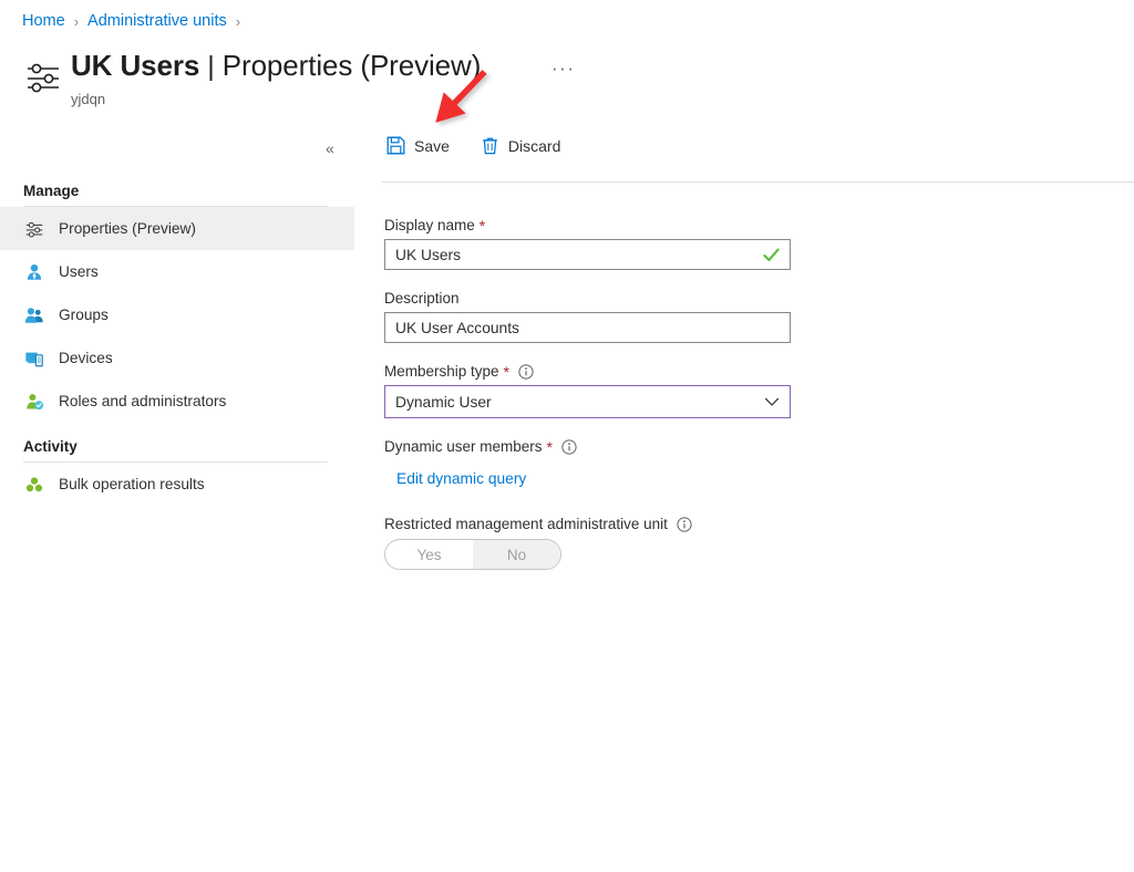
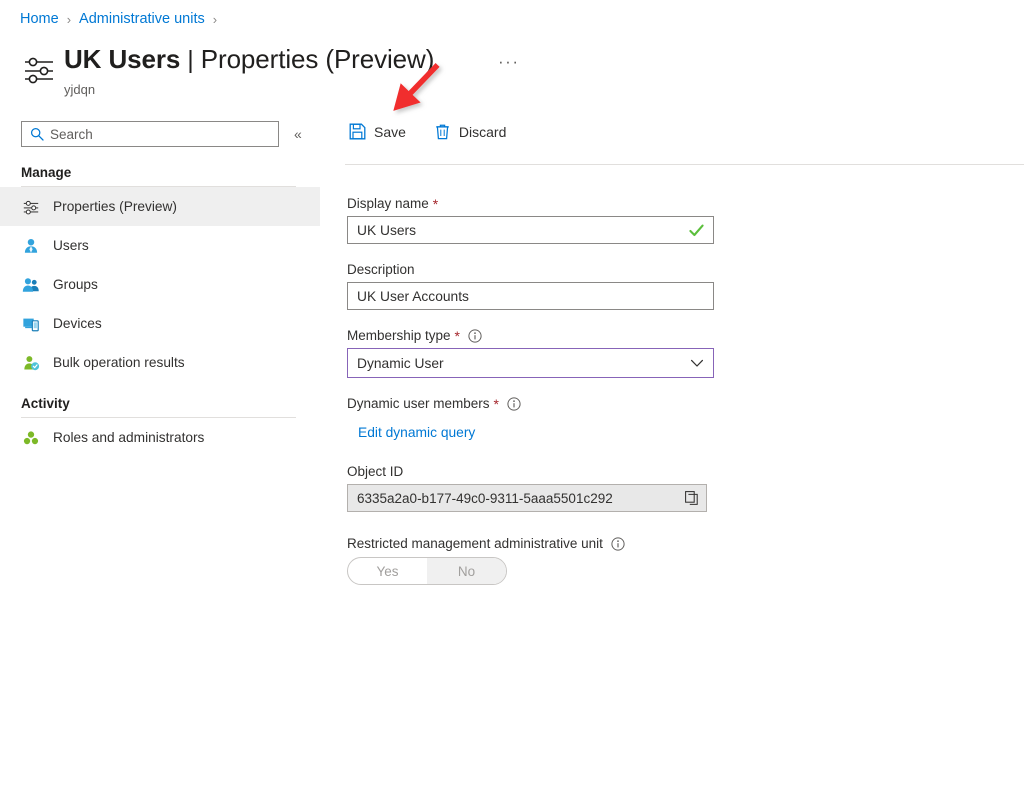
  Home
  ›
  Administrative units
  ›
  UK Users
  |
  Properties (Preview)
  ···
  yjdqn
+ Search
  «
  Manage
  Properties (Preview)
  Users
  Groups
  Devices
- Roles and administrators
+ Bulk operation results
  Activity
- Bulk operation results
+ Roles and administrators
  Save
  Discard
  Display name
  *
  UK Users
  Description
  UK User Accounts
  Membership type
  *
  Dynamic User
  Dynamic user members
  *
  Edit dynamic query
+ Object ID
+ 6335a2a0-b177-49c0-9311-5aaa5501c292
  Restricted management administrative unit
  Yes
  No
